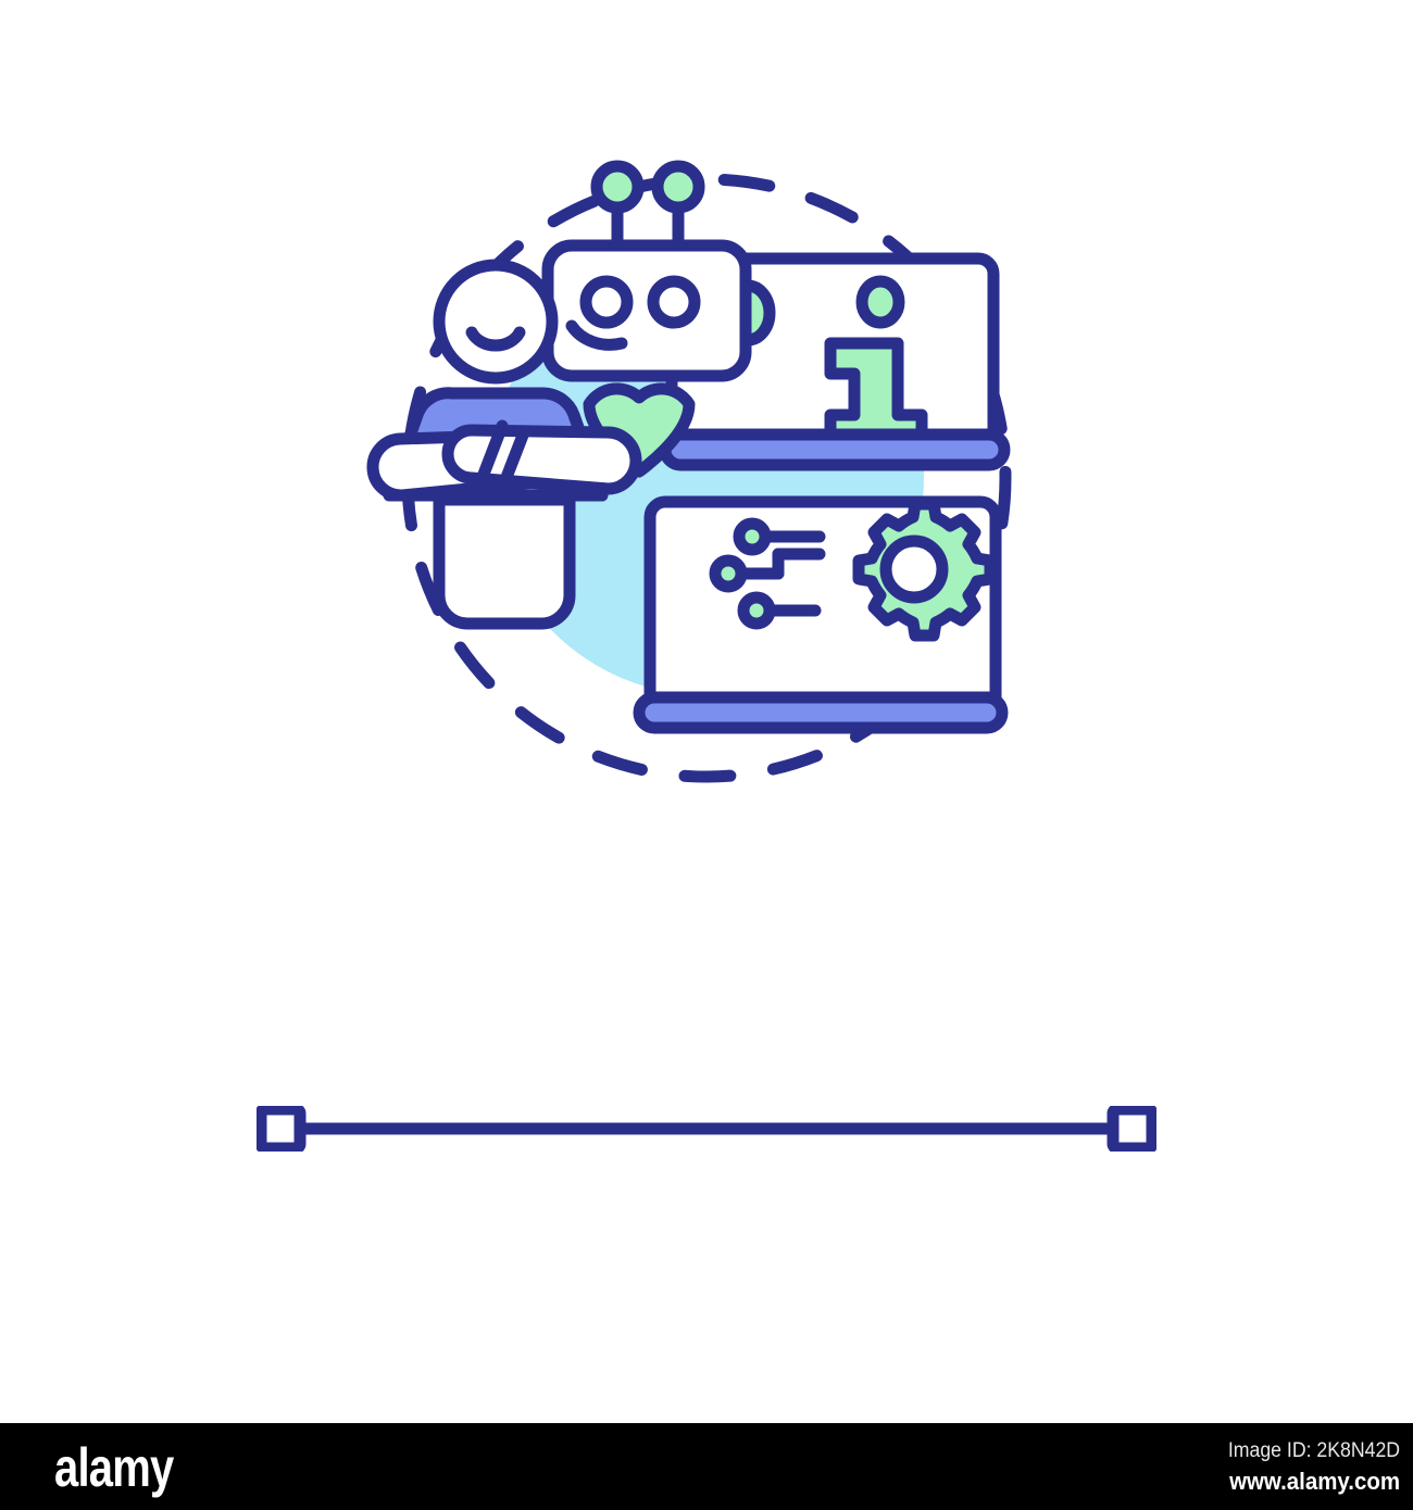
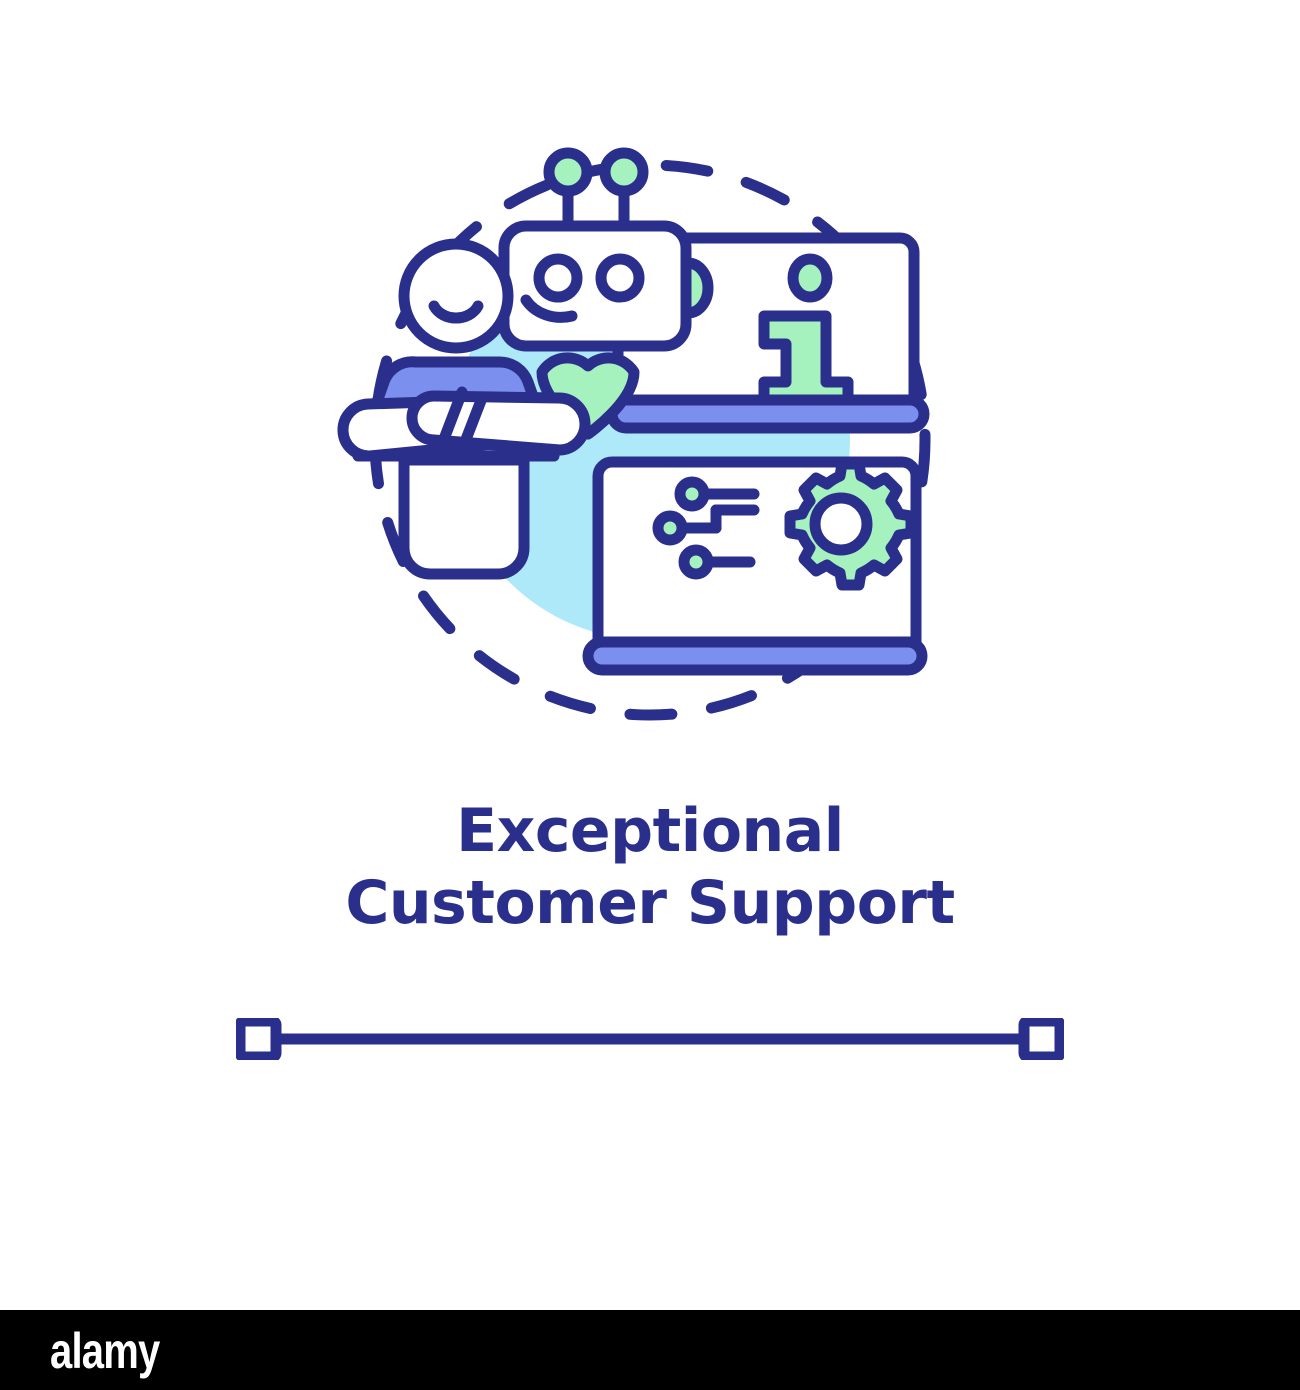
+ Exceptional
+ Customer Support
  alamy
- Image ID: 2K8N42D
- www.alamy.com
